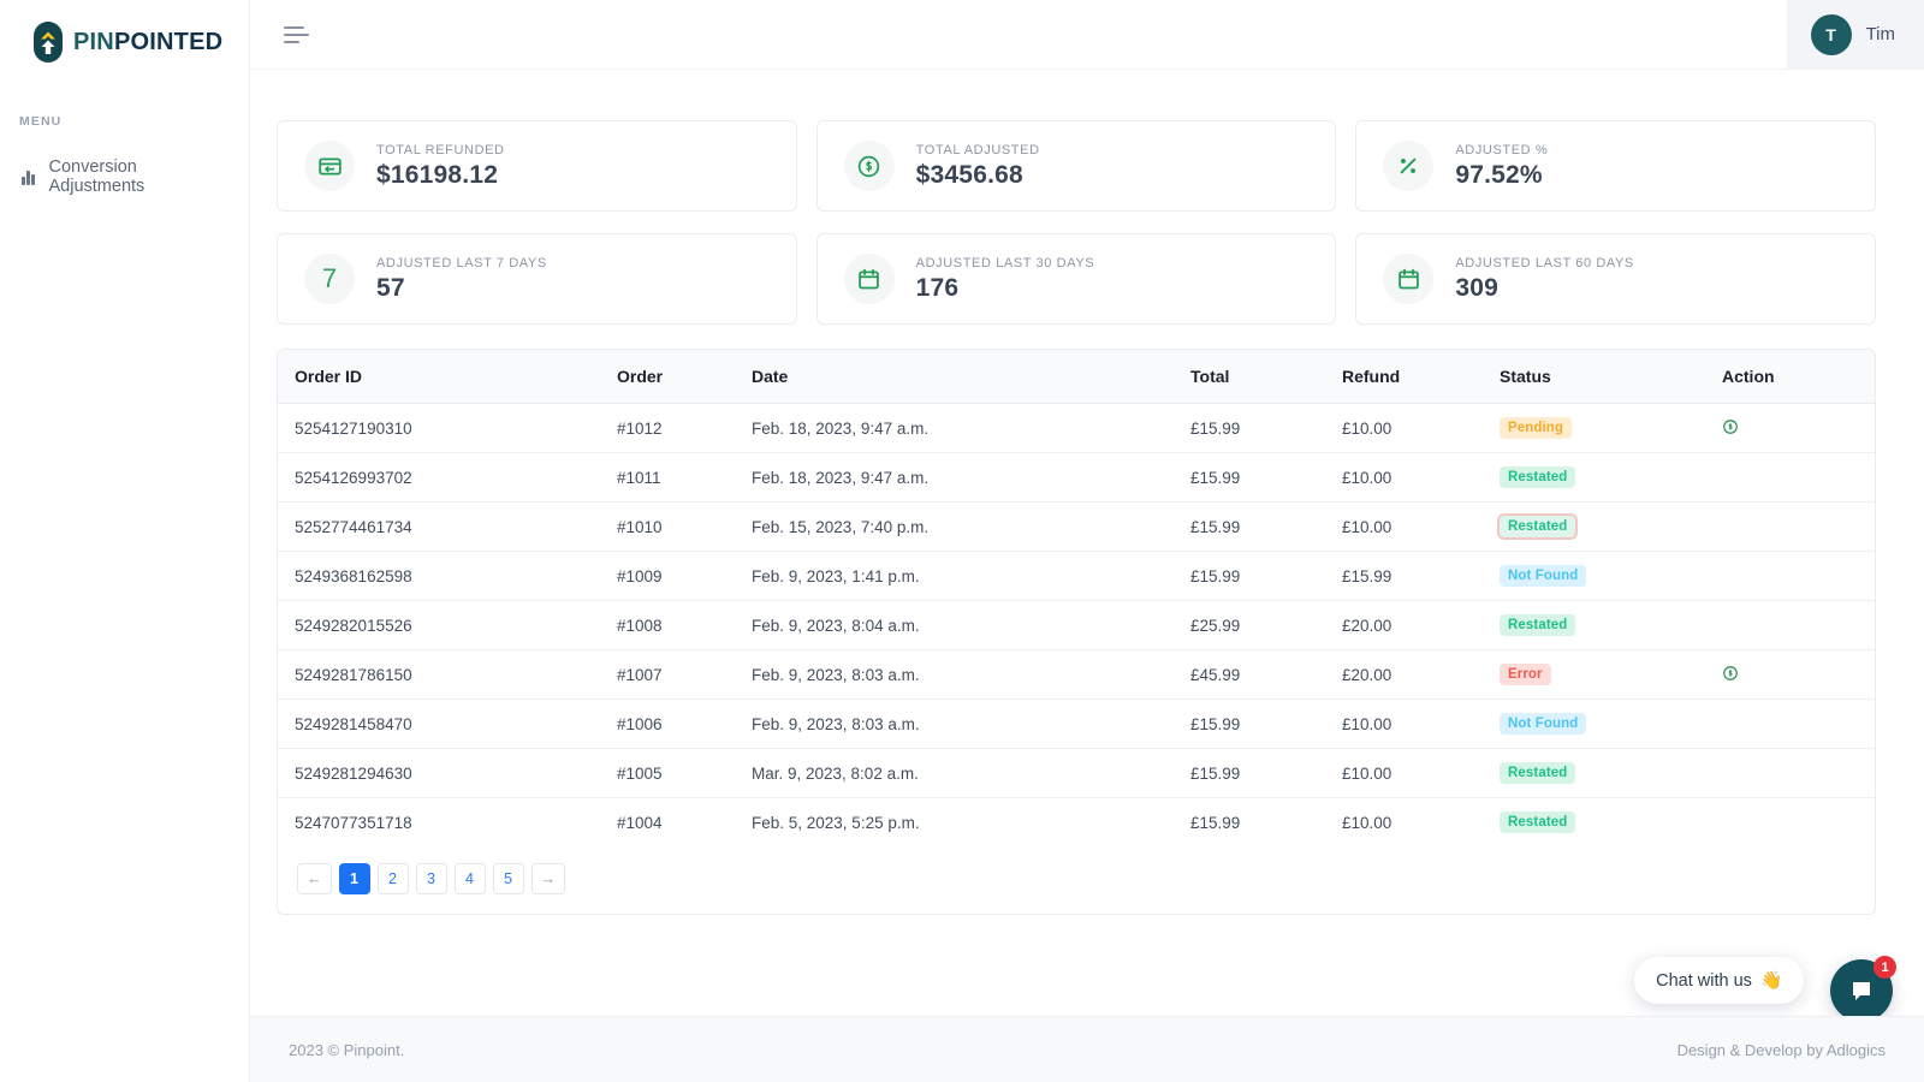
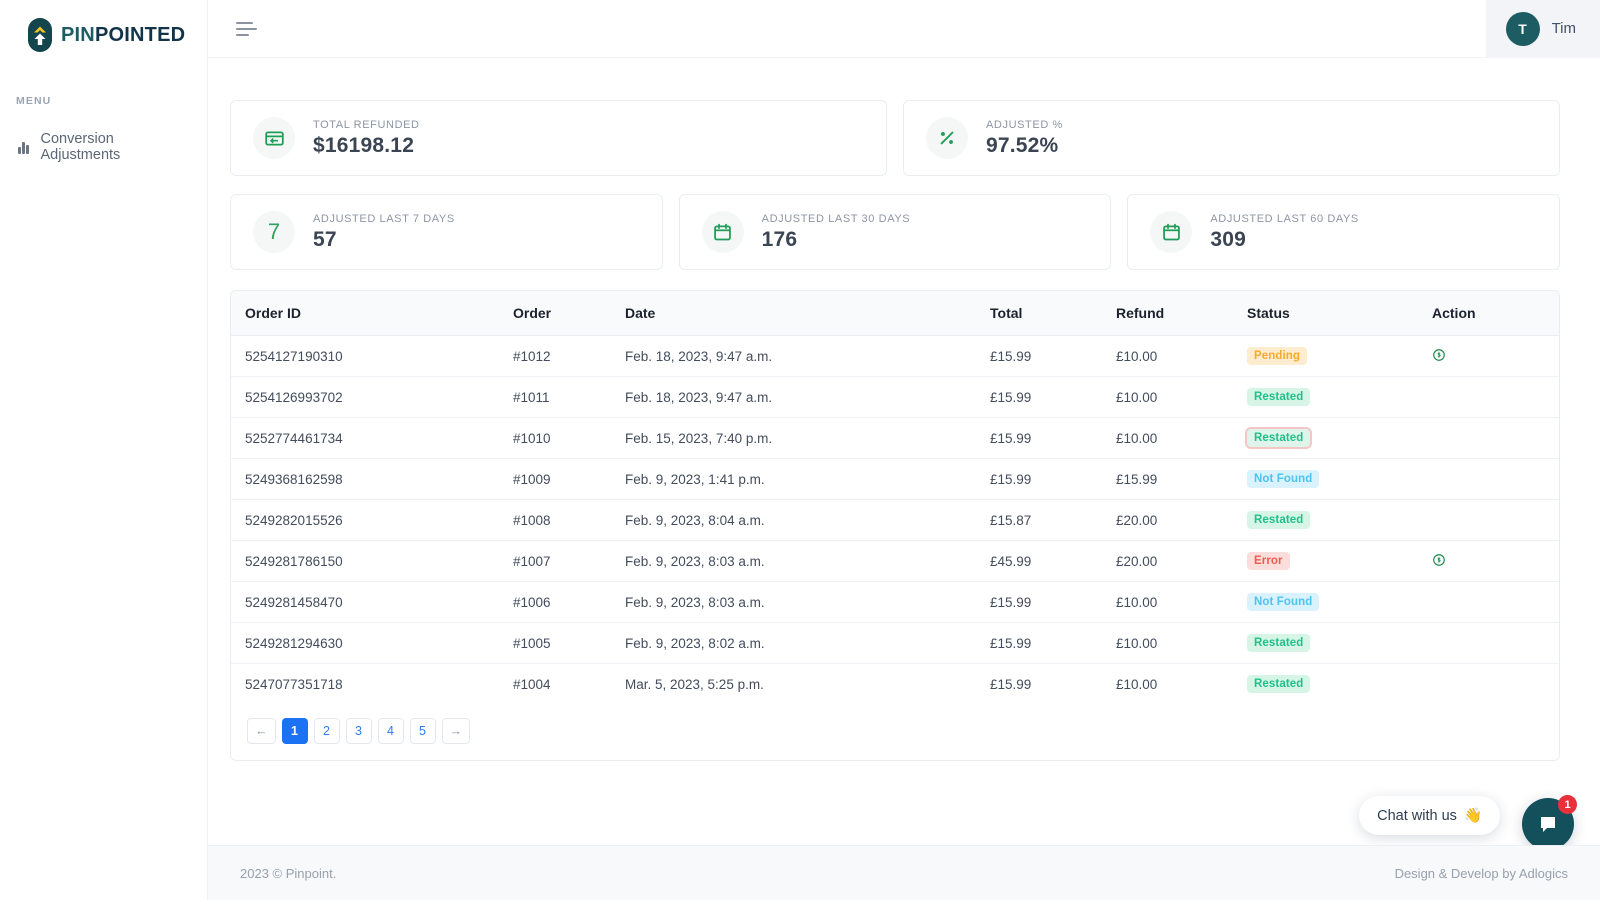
  PINPOINTED
  MENU
  Conversion Adjustments
  T
  Tim
  TOTAL REFUNDED
  $16198.12
- TOTAL ADJUSTED
- $3456.68
  ADJUSTED %
  97.52%
  7
  ADJUSTED LAST 7 DAYS
  57
  ADJUSTED LAST 30 DAYS
  176
  ADJUSTED LAST 60 DAYS
  309
  Order ID	Order	Date	Total	Refund	Status	Action
  5254127190310	#1012	Feb. 18, 2023, 9:47 a.m.	£15.99	£10.00	Pending
  5254126993702	#1011	Feb. 18, 2023, 9:47 a.m.	£15.99	£10.00	Restated
  5252774461734	#1010	Feb. 15, 2023, 7:40 p.m.	£15.99	£10.00	Restated
  5249368162598	#1009	Feb. 9, 2023, 1:41 p.m.	£15.99	£15.99	Not Found
- 5249282015526	#1008	Feb. 9, 2023, 8:04 a.m.	£25.99	£20.00	Restated
+ 5249282015526	#1008	Feb. 9, 2023, 8:04 a.m.	£15.87	£20.00	Restated
  5249281786150	#1007	Feb. 9, 2023, 8:03 a.m.	£45.99	£20.00	Error
  5249281458470	#1006	Feb. 9, 2023, 8:03 a.m.	£15.99	£10.00	Not Found
- 5249281294630	#1005	Mar. 9, 2023, 8:02 a.m.	£15.99	£10.00	Restated
+ 5249281294630	#1005	Feb. 9, 2023, 8:02 a.m.	£15.99	£10.00	Restated
- 5247077351718	#1004	Feb. 5, 2023, 5:25 p.m.	£15.99	£10.00	Restated
+ 5247077351718	#1004	Mar. 5, 2023, 5:25 p.m.	£15.99	£10.00	Restated
  ←
  1
  2
  3
  4
  5
  →
  Chat with us
  👋
  1
  2023 © Pinpoint.
  Design & Develop by Adlogics
